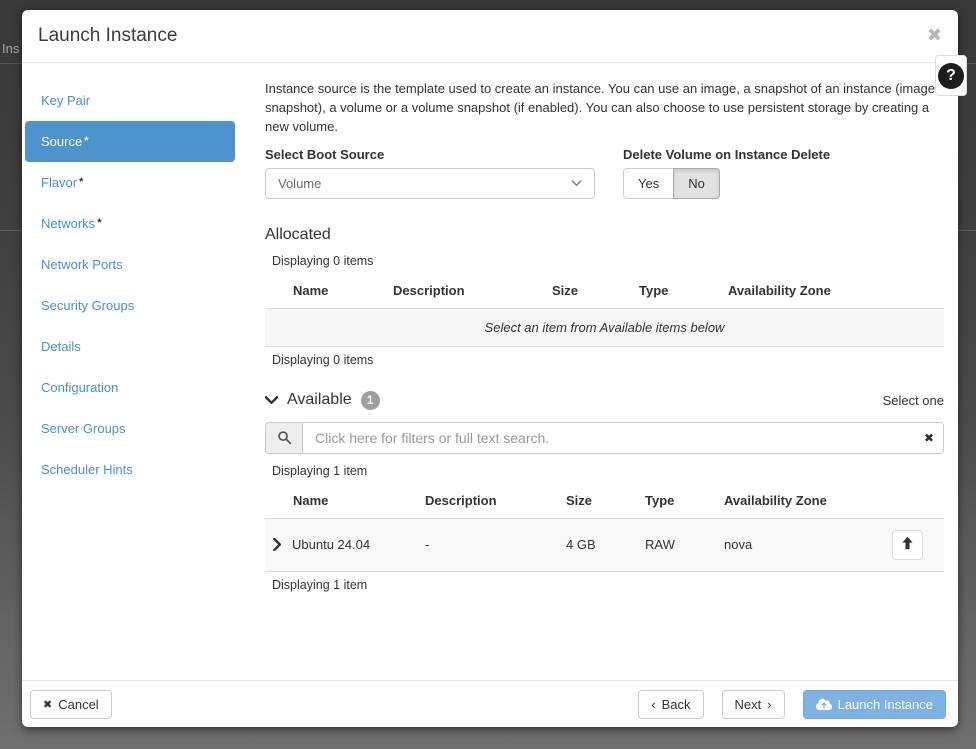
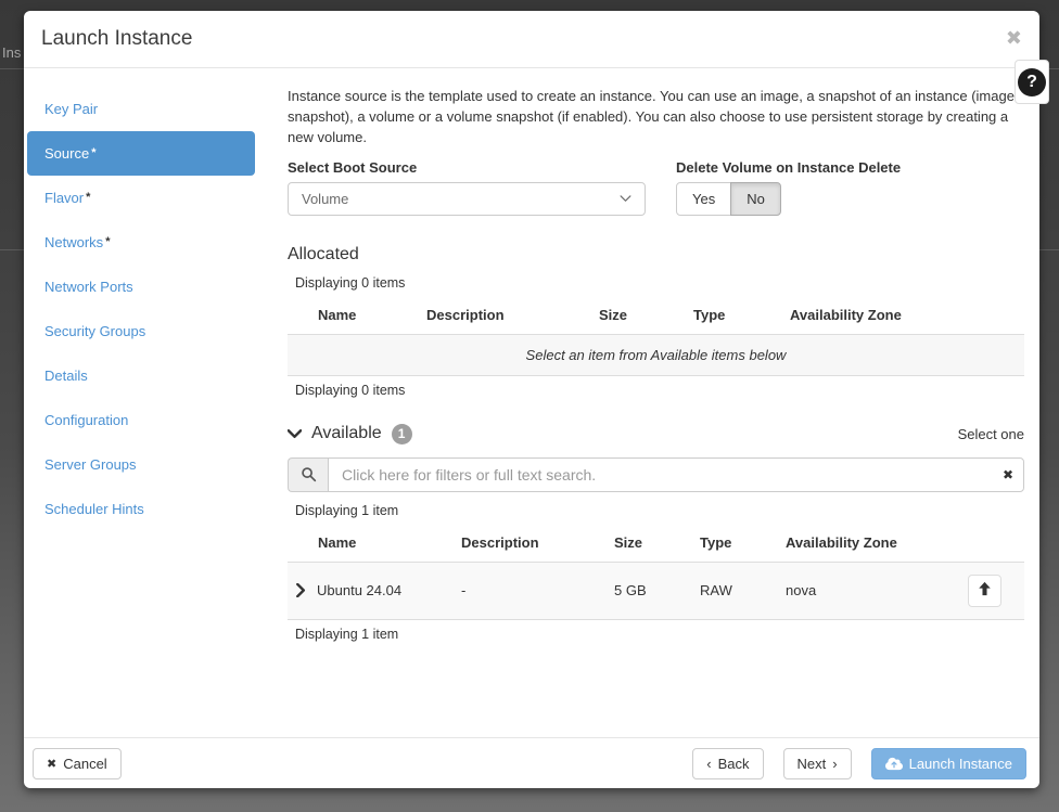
  Ins
  Launch Instance
  ✖
  ?
  Key Pair
  Source *
  Flavor *
  Networks *
  Network Ports
  Security Groups
  Details
  Configuration
  Server Groups
  Scheduler Hints
  Instance source is the template used to create an instance. You can use an image, a snapshot of an instance (image snapshot), a volume or a volume snapshot (if enabled). You can also choose to use persistent storage by creating a new volume.
  Select Boot Source
  Volume
  Delete Volume on Instance Delete
  Yes
  No
  Allocated
  Displaying 0 items
  Name	Description	Size	Type	Availability Zone
  Select an item from Available items below
  Displaying 0 items
  Available
  1
  Select one
  Click here for filters or full text search.
  ✖
  Displaying 1 item
  Name	Description	Size	Type	Availability Zone
- Ubuntu 24.04	-	4 GB	RAW	nova
+ Ubuntu 24.04	-	5 GB	RAW	nova
  Displaying 1 item
  ✖
  Cancel
  ‹
  Back
  Next
  ›
  Launch Instance
